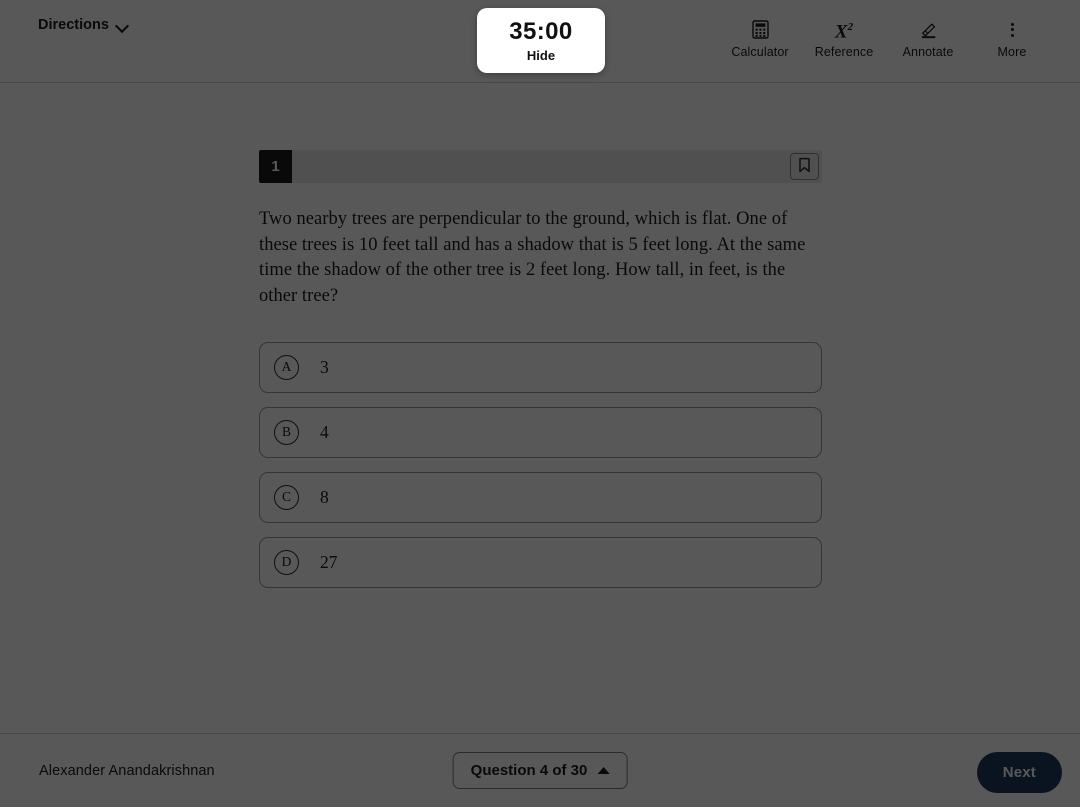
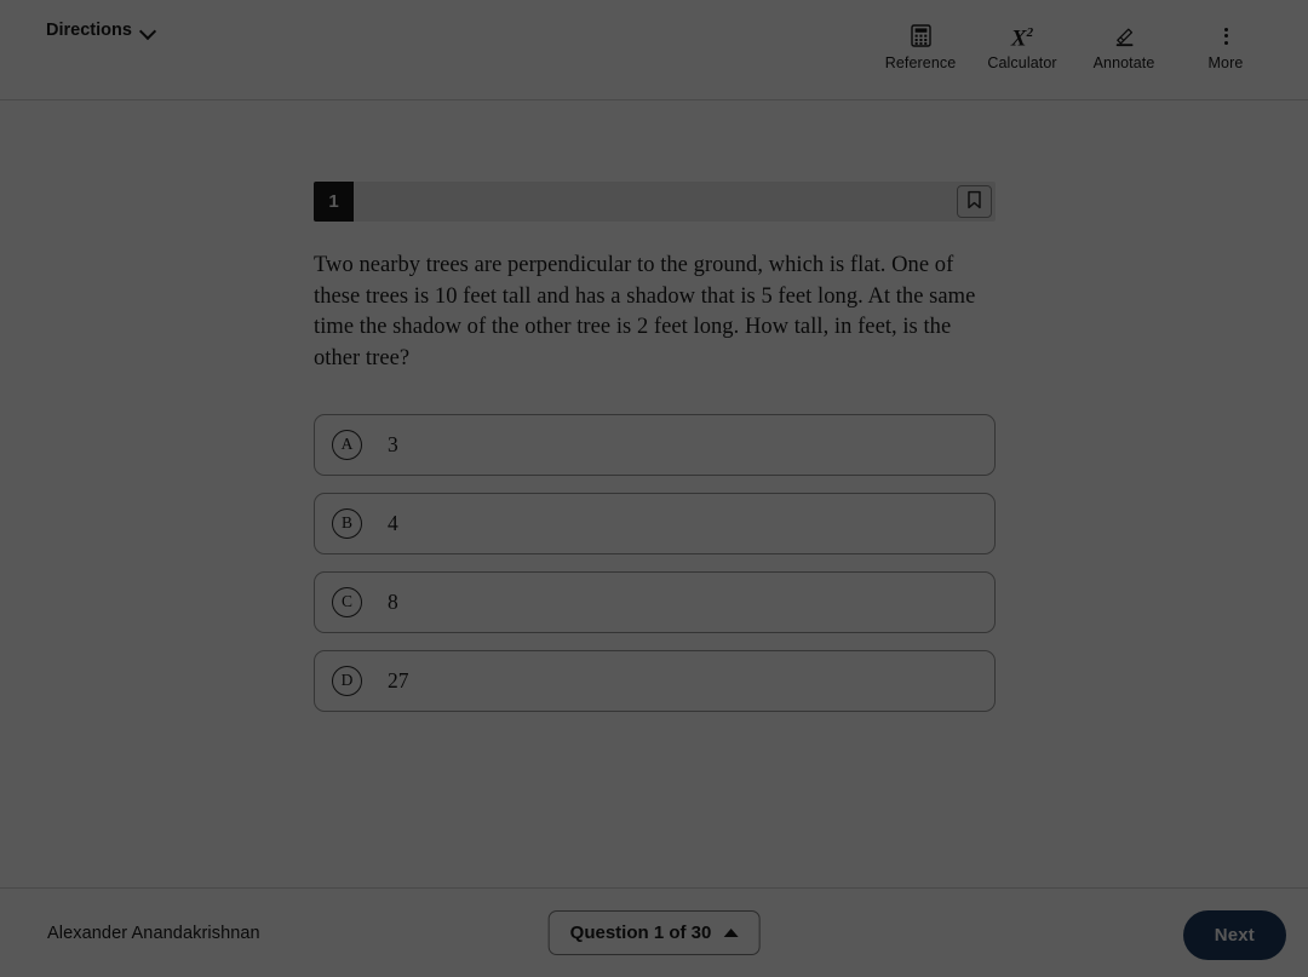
  Directions
- Calculator
+ Reference
  X2
- Reference
+ Calculator
  Annotate
  More
  1
  Two nearby trees are perpendicular to the ground, which is flat. One of these trees is 10 feet tall and has a shadow that is 5 feet long. At the same time the shadow of the other tree is 2 feet long. How tall, in feet, is the other tree?
  A
  3
  B
  4
  C
  8
  D
  27
  Alexander Anandakrishnan
- Question 4 of 30
+ Question 1 of 30
  Next
- 35:00
- Hide
